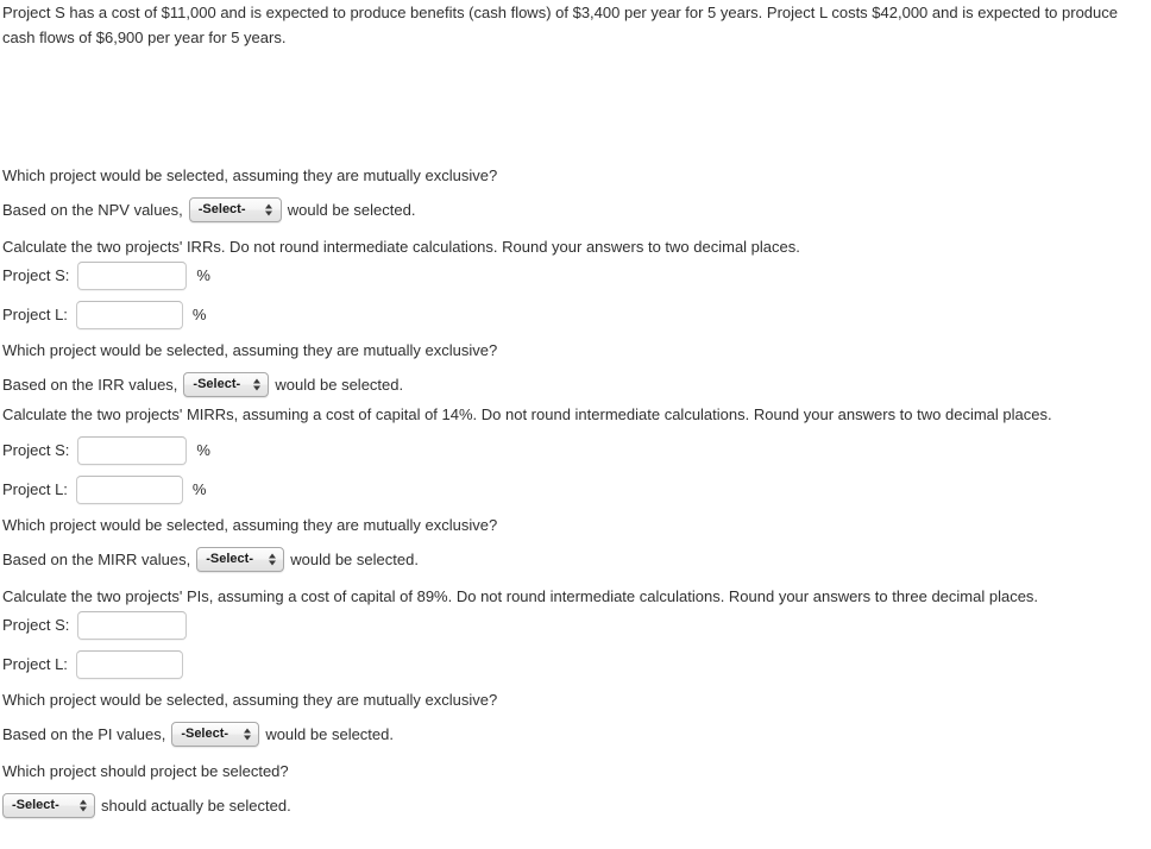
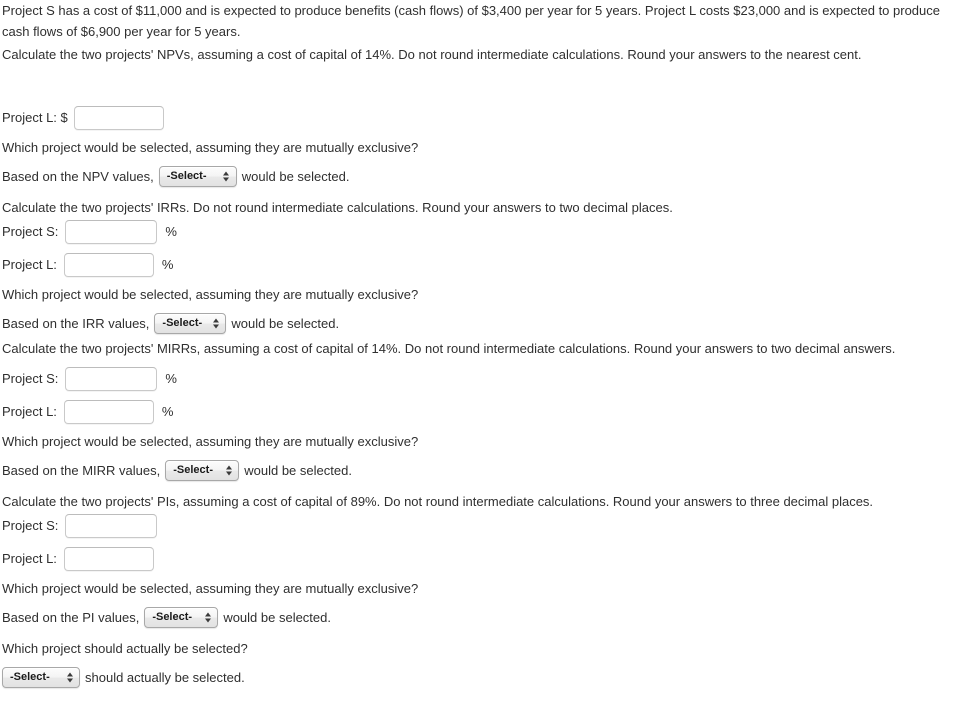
- Project S has a cost of $11,000 and is expected to produce benefits (cash flows) of $3,400 per year for 5 years. Project L costs $42,000 and is expected to produce cash flows of $6,900 per year for 5 years.
+ Project S has a cost of $11,000 and is expected to produce benefits (cash flows) of $3,400 per year for 5 years. Project L costs $23,000 and is expected to produce cash flows of $6,900 per year for 5 years.
+ Calculate the two projects' NPVs, assuming a cost of capital of 14%. Do not round intermediate calculations. Round your answers to the nearest cent.
+ Project L: $
  Which project would be selected, assuming they are mutually exclusive?
  Based on the NPV values,
  -Select-
  would be selected.
  Calculate the two projects' IRRs. Do not round intermediate calculations. Round your answers to two decimal places.
  Project S:
  %
  Project L:
  %
  Which project would be selected, assuming they are mutually exclusive?
  Based on the IRR values,
  -Select-
  would be selected.
- Calculate the two projects' MIRRs, assuming a cost of capital of 14%. Do not round intermediate calculations. Round your answers to two decimal places.
+ Calculate the two projects' MIRRs, assuming a cost of capital of 14%. Do not round intermediate calculations. Round your answers to two decimal answers.
  Project S:
  %
  Project L:
  %
  Which project would be selected, assuming they are mutually exclusive?
  Based on the MIRR values,
  -Select-
  would be selected.
  Calculate the two projects' PIs, assuming a cost of capital of 89%. Do not round intermediate calculations. Round your answers to three decimal places.
  Project S:
  Project L:
  Which project would be selected, assuming they are mutually exclusive?
  Based on the PI values,
  -Select-
  would be selected.
- Which project should project be selected?
+ Which project should actually be selected?
  -Select-
  should actually be selected.
